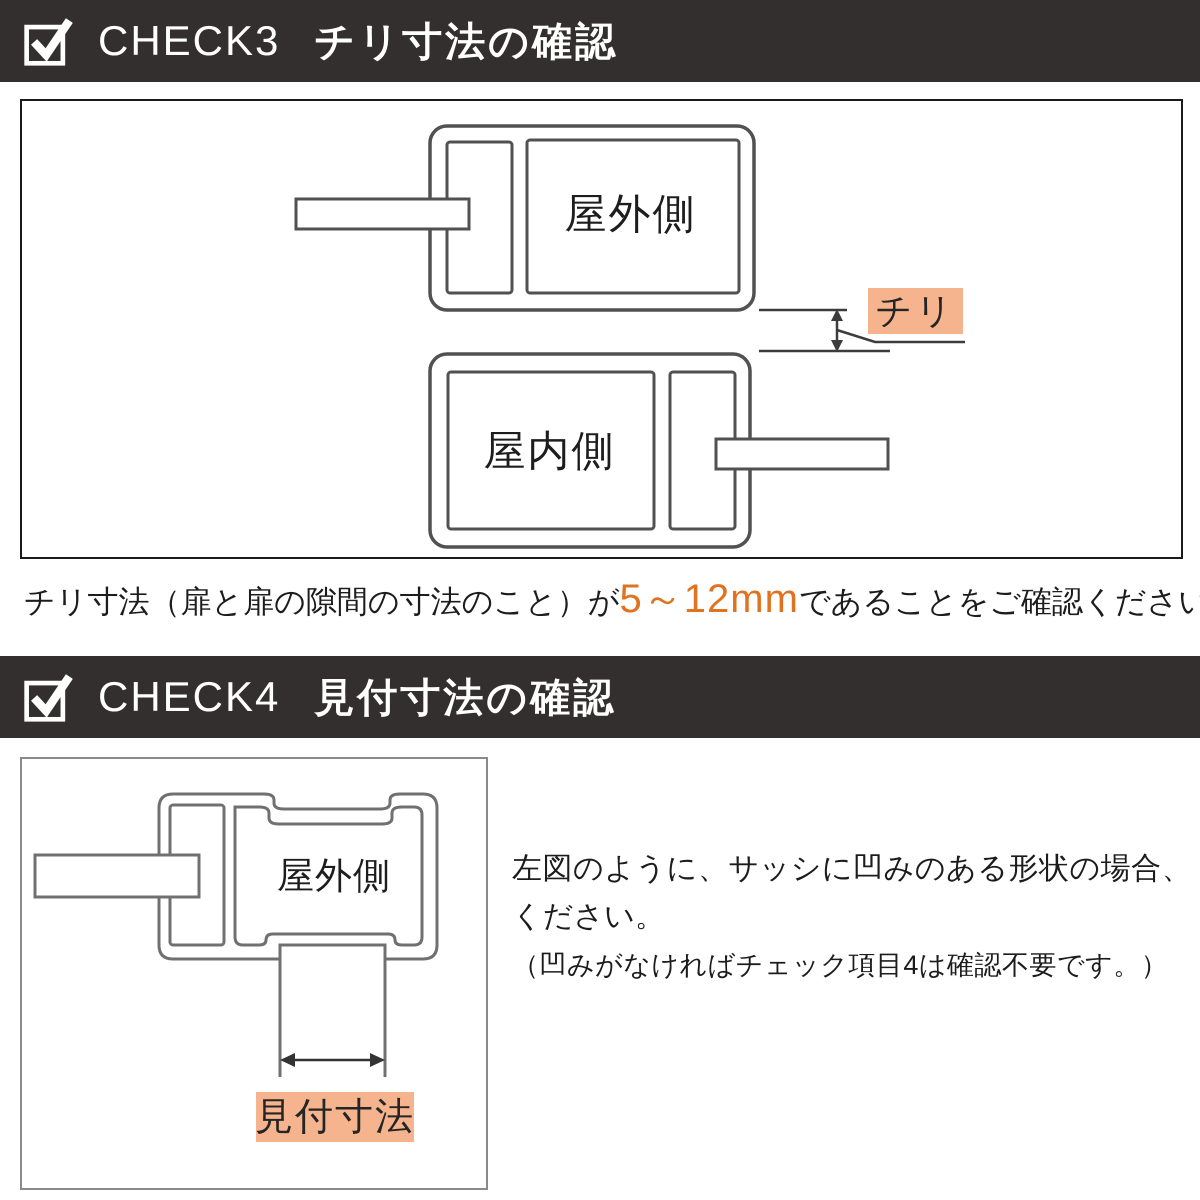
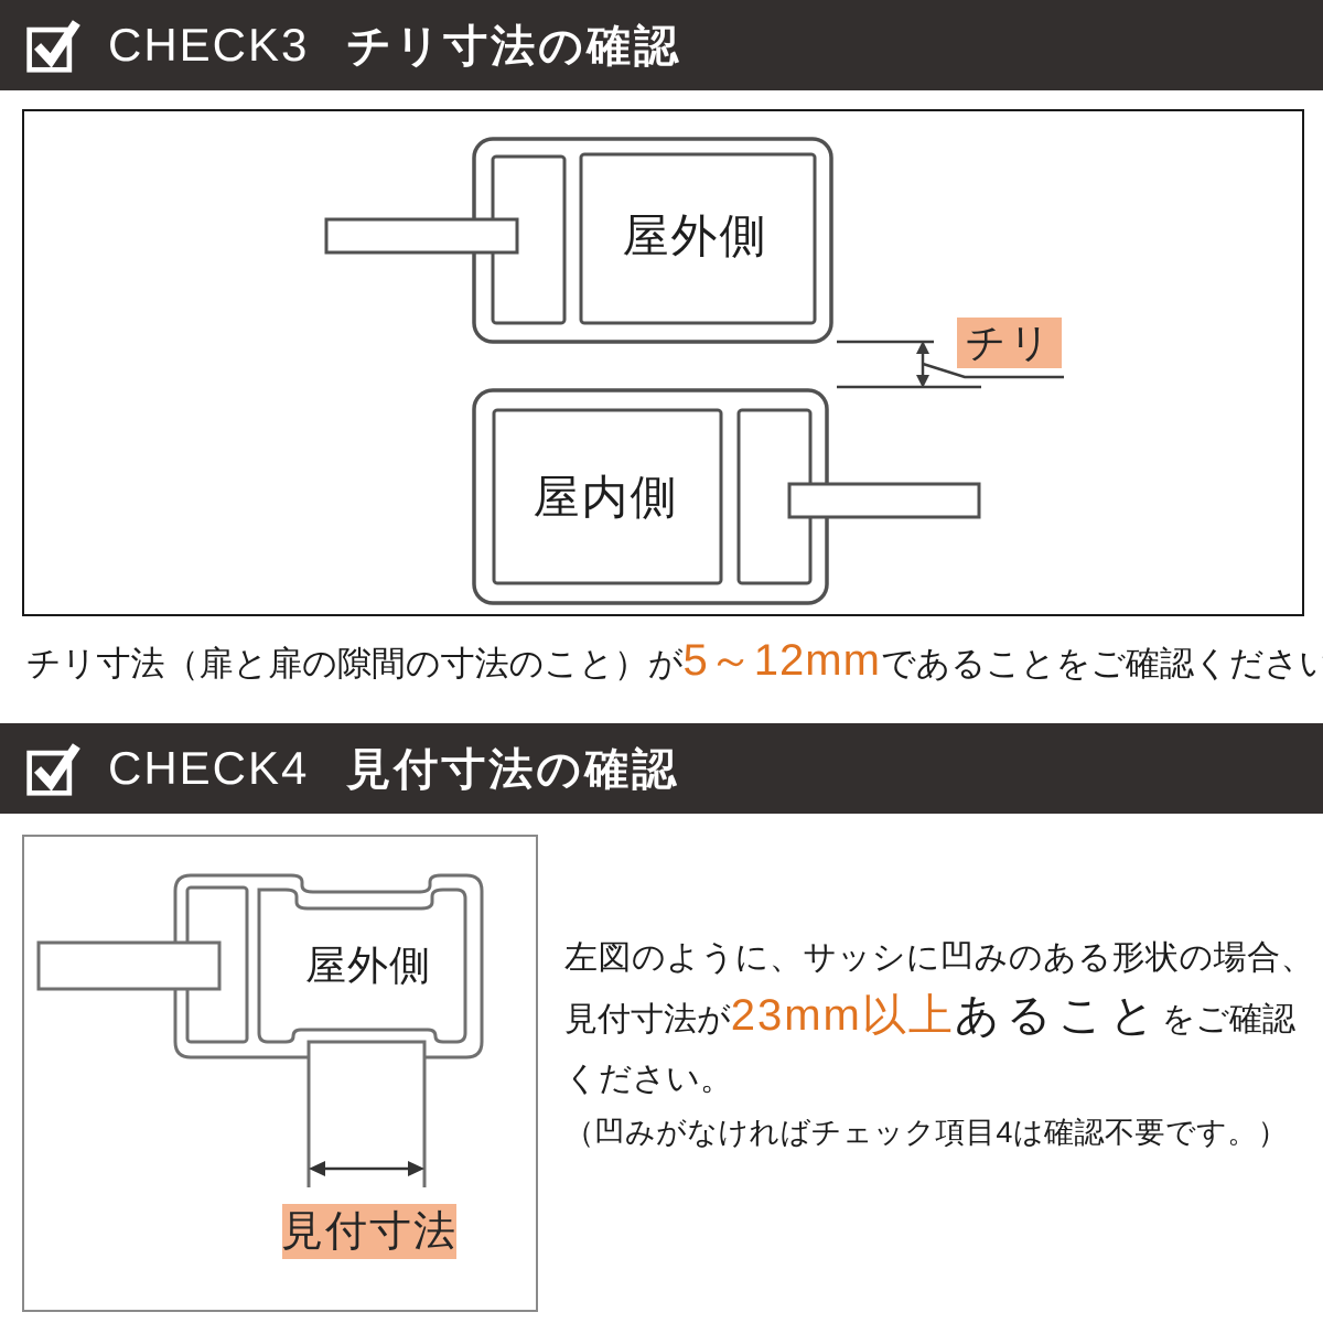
  CHECK3
  チリ寸法の確認
  屋外側
  屋内側
  チリ
  チリ寸法（扉と扉の隙間の寸法のこと）が5～12mmであることをご確認ください
  CHECK4
  見付寸法の確認
  屋外側
  見付寸法
  左図のように、サッシに凹みのある形状の場合、
+ 見付寸法が23mm以上あることをご確認
  ください。
  （凹みがなければチェック項目4は確認不要です。）
